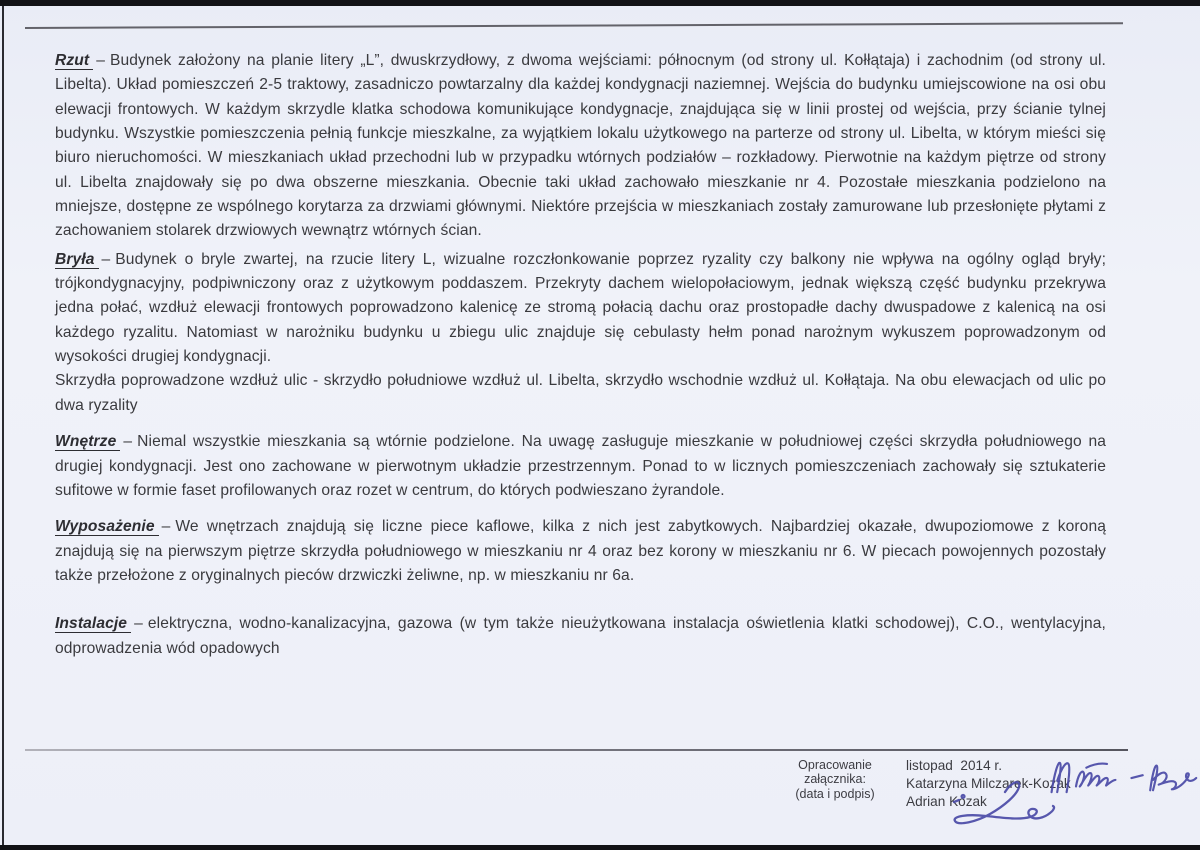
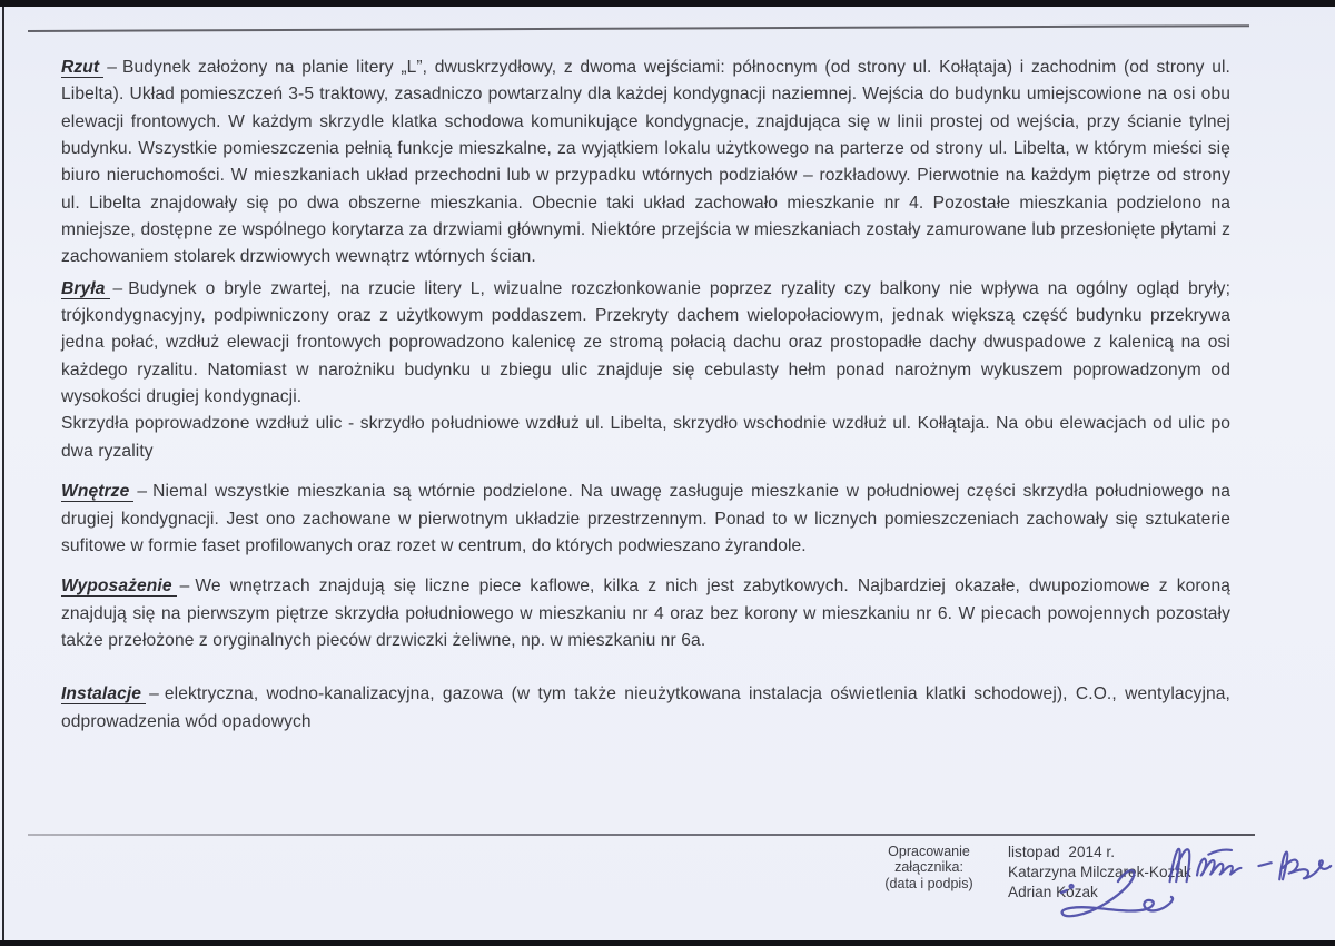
- Rzut – Budynek założony na planie litery „L”, dwuskrzydłowy, z dwoma wejściami: północnym (od strony ul. Kołłątaja) i zachodnim (od strony ul. Libelta). Układ pomieszczeń 2-5 traktowy, zasadniczo powtarzalny dla każdej kondygnacji naziemnej. Wejścia do budynku umiejscowione na osi obu elewacji frontowych. W każdym skrzydle klatka schodowa komunikujące kondygnacje, znajdująca się w linii prostej od wejścia, przy ścianie tylnej budynku. Wszystkie pomieszczenia pełnią funkcje mieszkalne, za wyjątkiem lokalu użytkowego na parterze od strony ul. Libelta, w którym mieści się biuro nieruchomości. W mieszkaniach układ przechodni lub w przypadku wtórnych podziałów – rozkładowy. Pierwotnie na każdym piętrze od strony ul. Libelta znajdowały się po dwa obszerne mieszkania. Obecnie taki układ zachowało mieszkanie nr 4. Pozostałe mieszkania podzielono na mniejsze, dostępne ze wspólnego korytarza za drzwiami głównymi. Niektóre przejścia w mieszkaniach zostały zamurowane lub przesłonięte płytami z zachowaniem stolarek drzwiowych wewnątrz wtórnych ścian.
+ Rzut – Budynek założony na planie litery „L”, dwuskrzydłowy, z dwoma wejściami: północnym (od strony ul. Kołłątaja) i zachodnim (od strony ul. Libelta). Układ pomieszczeń 3-5 traktowy, zasadniczo powtarzalny dla każdej kondygnacji naziemnej. Wejścia do budynku umiejscowione na osi obu elewacji frontowych. W każdym skrzydle klatka schodowa komunikujące kondygnacje, znajdująca się w linii prostej od wejścia, przy ścianie tylnej budynku. Wszystkie pomieszczenia pełnią funkcje mieszkalne, za wyjątkiem lokalu użytkowego na parterze od strony ul. Libelta, w którym mieści się biuro nieruchomości. W mieszkaniach układ przechodni lub w przypadku wtórnych podziałów – rozkładowy. Pierwotnie na każdym piętrze od strony ul. Libelta znajdowały się po dwa obszerne mieszkania. Obecnie taki układ zachowało mieszkanie nr 4. Pozostałe mieszkania podzielono na mniejsze, dostępne ze wspólnego korytarza za drzwiami głównymi. Niektóre przejścia w mieszkaniach zostały zamurowane lub przesłonięte płytami z zachowaniem stolarek drzwiowych wewnątrz wtórnych ścian.
  Bryła – Budynek o bryle zwartej, na rzucie litery L, wizualne rozczłonkowanie poprzez ryzality czy balkony nie wpływa na ogólny ogląd bryły; trójkondygnacyjny, podpiwniczony oraz z użytkowym poddaszem. Przekryty dachem wielopołaciowym, jednak większą część budynku przekrywa jedna połać, wzdłuż elewacji frontowych poprowadzono kalenicę ze stromą połacią dachu oraz prostopadłe dachy dwuspadowe z kalenicą na osi każdego ryzalitu. Natomiast w narożniku budynku u zbiegu ulic znajduje się cebulasty hełm ponad narożnym wykuszem poprowadzonym od wysokości drugiej kondygnacji.
  Skrzydła poprowadzone wzdłuż ulic - skrzydło południowe wzdłuż ul. Libelta, skrzydło wschodnie wzdłuż ul. Kołłątaja. Na obu elewacjach od ulic po dwa ryzality
  Wnętrze – Niemal wszystkie mieszkania są wtórnie podzielone. Na uwagę zasługuje mieszkanie w południowej części skrzydła południowego na drugiej kondygnacji. Jest ono zachowane w pierwotnym układzie przestrzennym. Ponad to w licznych pomieszczeniach zachowały się sztukaterie sufitowe w formie faset profilowanych oraz rozet w centrum, do których podwieszano żyrandole.
  Wyposażenie – We wnętrzach znajdują się liczne piece kaflowe, kilka z nich jest zabytkowych. Najbardziej okazałe, dwupoziomowe z koroną znajdują się na pierwszym piętrze skrzydła południowego w mieszkaniu nr 4 oraz bez korony w mieszkaniu nr 6. W piecach powojennych pozostały także przełożone z oryginalnych pieców drzwiczki żeliwne, np. w mieszkaniu nr 6a.
  Instalacje – elektryczna, wodno-kanalizacyjna, gazowa (w tym także nieużytkowana instalacja oświetlenia klatki schodowej), C.O., wentylacyjna, odprowadzenia wód opadowych
  Opracowanie
  załącznika:
  (data i podpis)
  listopad 2014 r.
  Katarzyna Milczaek-Koa
  Adrianozak
